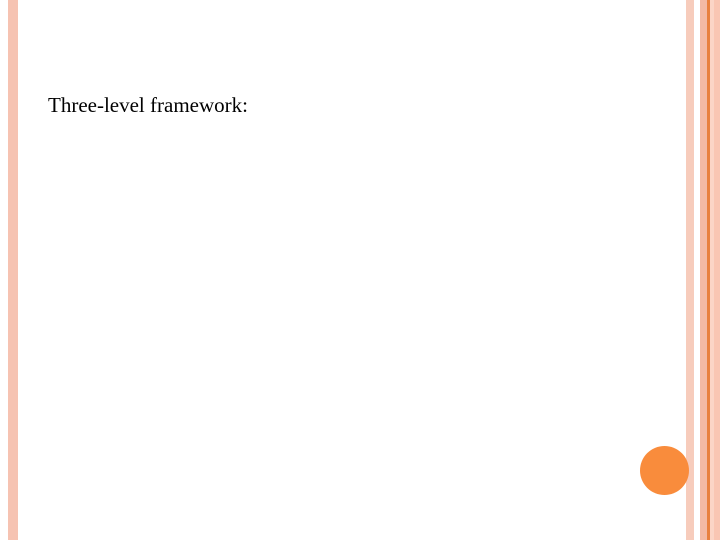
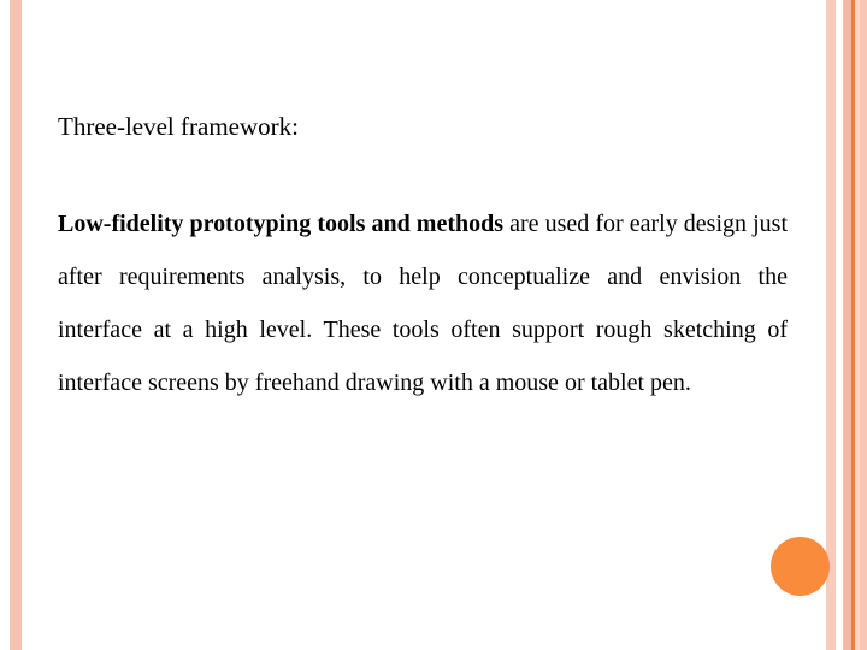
  Three-level framework:
+ Low-fidelity prototyping tools and methods are used for early design just after requirements analysis, to help conceptualize and envision the interface at a high level. These tools often support rough sketching of interface screens by freehand drawing with a mouse or tablet pen.
